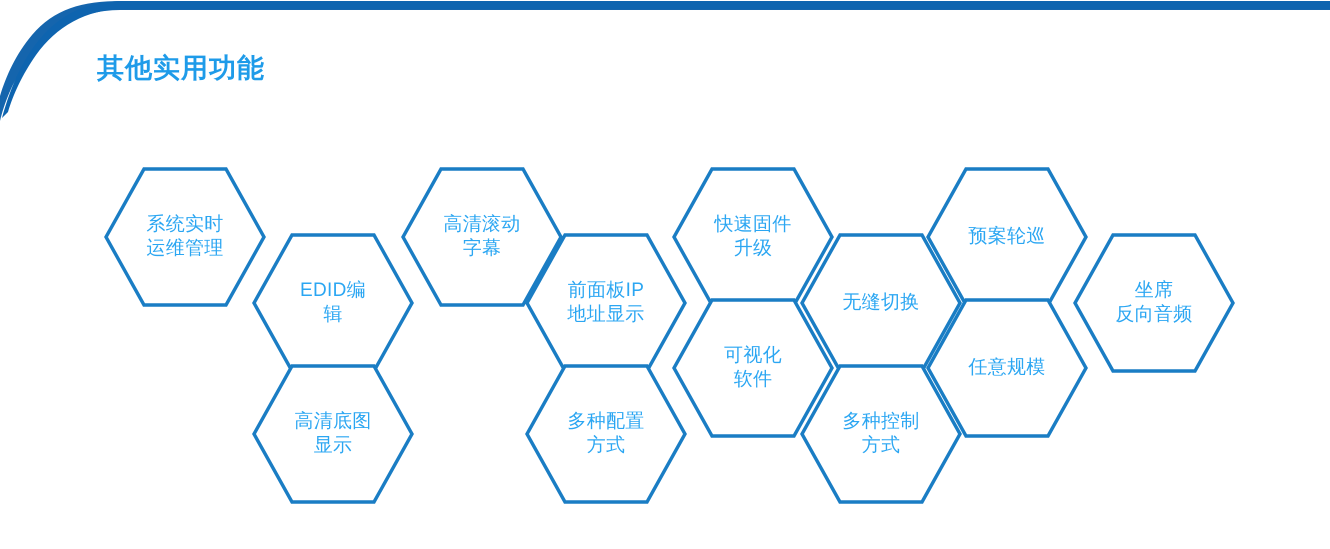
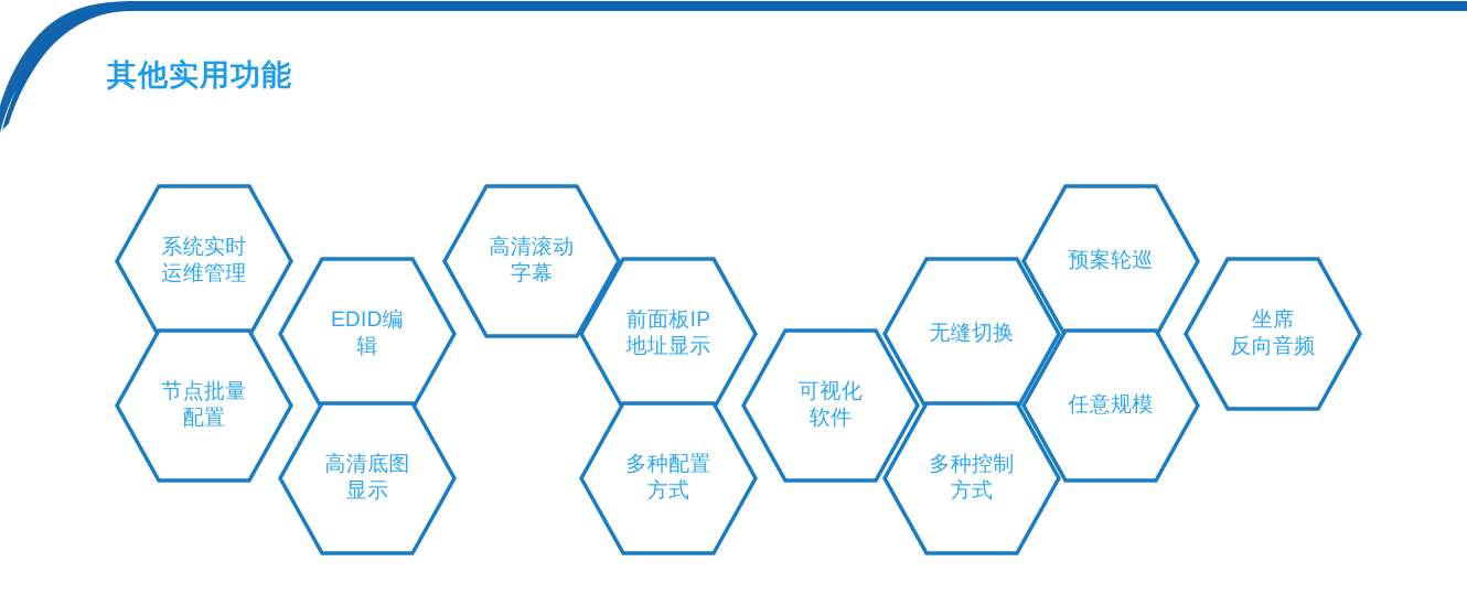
  其他实用功能
  系统实时
  运维管理
+ 节点批量
+ 配置
  EDID编
  辑
  高清底图
  显示
  高清滚动
  字幕
  前面板IP
  地址显示
  多种配置
  方式
- 快速固件
- 升级
  可视化
  软件
  无缝切换
  多种控制
  方式
  预案轮巡
  任意规模
  坐席
  反向音频
